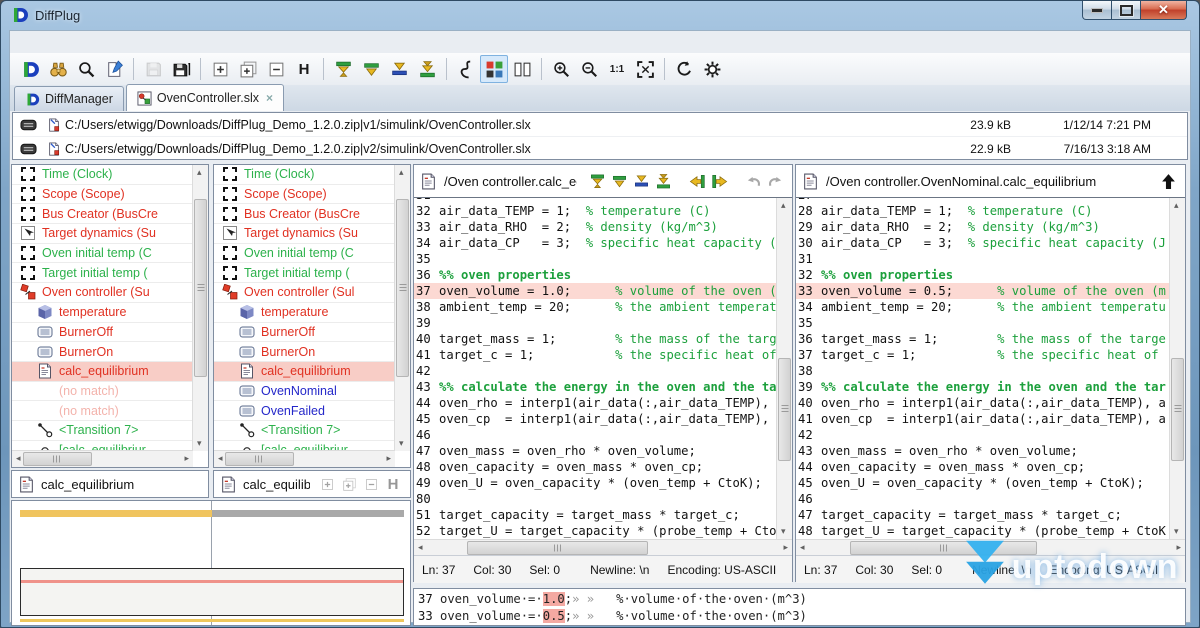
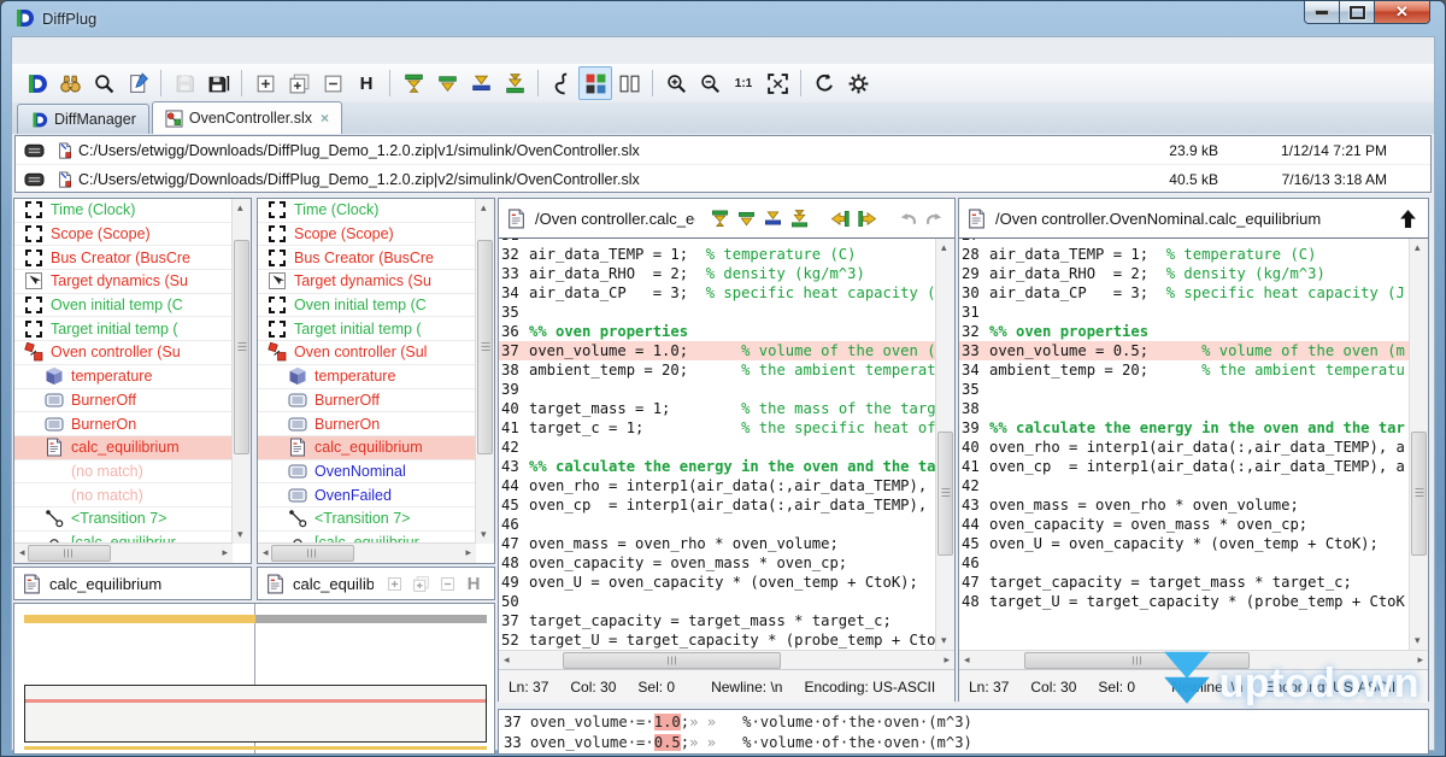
  DiffPlug
  ✕
  H
  1:1
  DiffManager
  OvenController.slx
  ×
  C:/Users/etwigg/Downloads/DiffPlug_Demo_1.2.0.zip|v1/simulink/OvenController.slx
  23.9 kB
  1/12/14 7:21 PM
  C:/Users/etwigg/Downloads/DiffPlug_Demo_1.2.0.zip|v2/simulink/OvenController.slx
- 22.9 kB
+ 40.5 kB
  7/16/13 3:18 AM
  Time (Clock)
  Scope (Scope)
  Bus Creator (BusCre
  Target dynamics (Su
  Oven initial temp (C
  Target initial temp (
  Oven controller (Su
  temperature
  BurnerOff
  BurnerOn
  calc_equilibrium
  (no match)
  (no match)
  <Transition 7>
  ▴
  ▾
  ◂
  ▸
  Time (Clock)
  Scope (Scope)
  Bus Creator (BusCre
  Target dynamics (Su
  Oven initial temp (C
  Target initial temp (
  Oven controller (Sul
  temperature
  BurnerOff
  BurnerOn
  calc_equilibrium
  OvenNominal
  OvenFailed
  <Transition 7>
  ▴
  ▾
  ◂
  ▸
  /Oven controller.calc_e
  32 air_data_TEMP = 1; % temperature (C)
  33 air_data_RHO = 2; % density (kg/m^3)
  34 air_data_CP = 3; % specific heat capacity (
  35
  36 %% oven properties
  37 oven_volume = 1.0; % volume of the oven (
  38 ambient_temp = 20; % the ambient temperat
  39
  40 target_mass = 1; % the mass of the targ
  41 target_c = 1; % the specific heat of
  42
  43 %% calculate the energy in the oven and the ta
  44 oven_rho = interp1(air_data(:,air_data_TEMP),
  45 oven_cp = interp1(air_data(:,air_data_TEMP),
  46
  47 oven_mass = oven_rho * oven_volume;
  48 oven_capacity = oven_mass * oven_cp;
  49 oven_U = oven_capacity * (oven_temp + CtoK);
- 80
+ 50
- 51 target_capacity = target_mass * target_c;
+ 37 target_capacity = target_mass * target_c;
  52 target_U = target_capacity * (probe_temp + Cto
  ▴
  ▾
  ◂
  ▸
  Ln: 37
  Col: 30
  Sel: 0
  Newline: \n
  Encoding: US-ASCII
  /Oven controller.OvenNominal.calc_equilibrium
  28 air_data_TEMP = 1; % temperature (C)
  29 air_data_RHO = 2; % density (kg/m^3)
  30 air_data_CP = 3; % specific heat capacity (J
  31
  32 %% oven properties
  33 oven_volume = 0.5; % volume of the oven (m
  34 ambient_temp = 20; % the ambient temperatu
  35
- 36 target_mass = 1; % the mass of the targe
- 37 target_c = 1; % the specific heat of
  38
  39 %% calculate the energy in the oven and the tar
  40 oven_rho = interp1(air_data(:,air_data_TEMP), a
  41 oven_cp = interp1(air_data(:,air_data_TEMP), a
  42
  43 oven_mass = oven_rho * oven_volume;
  44 oven_capacity = oven_mass * oven_cp;
  45 oven_U = oven_capacity * (oven_temp + CtoK);
  46
  47 target_capacity = target_mass * target_c;
  48 target_U = target_capacity * (probe_temp + CtoK
  ▴
  ▾
  ◂
  ▸
  Ln: 37
  Col: 30
  Sel: 0
  line: \n
  Encoding: US-ASCII
  calc_equilibrium
  calc_equilib
  H
  37 oven_volume·=·1.0;» » %·volume·of·the·oven·(m^3)
  33 oven_volume·=·0.5;» » %·volume·of·the·oven·(m^3)
  uptodown
